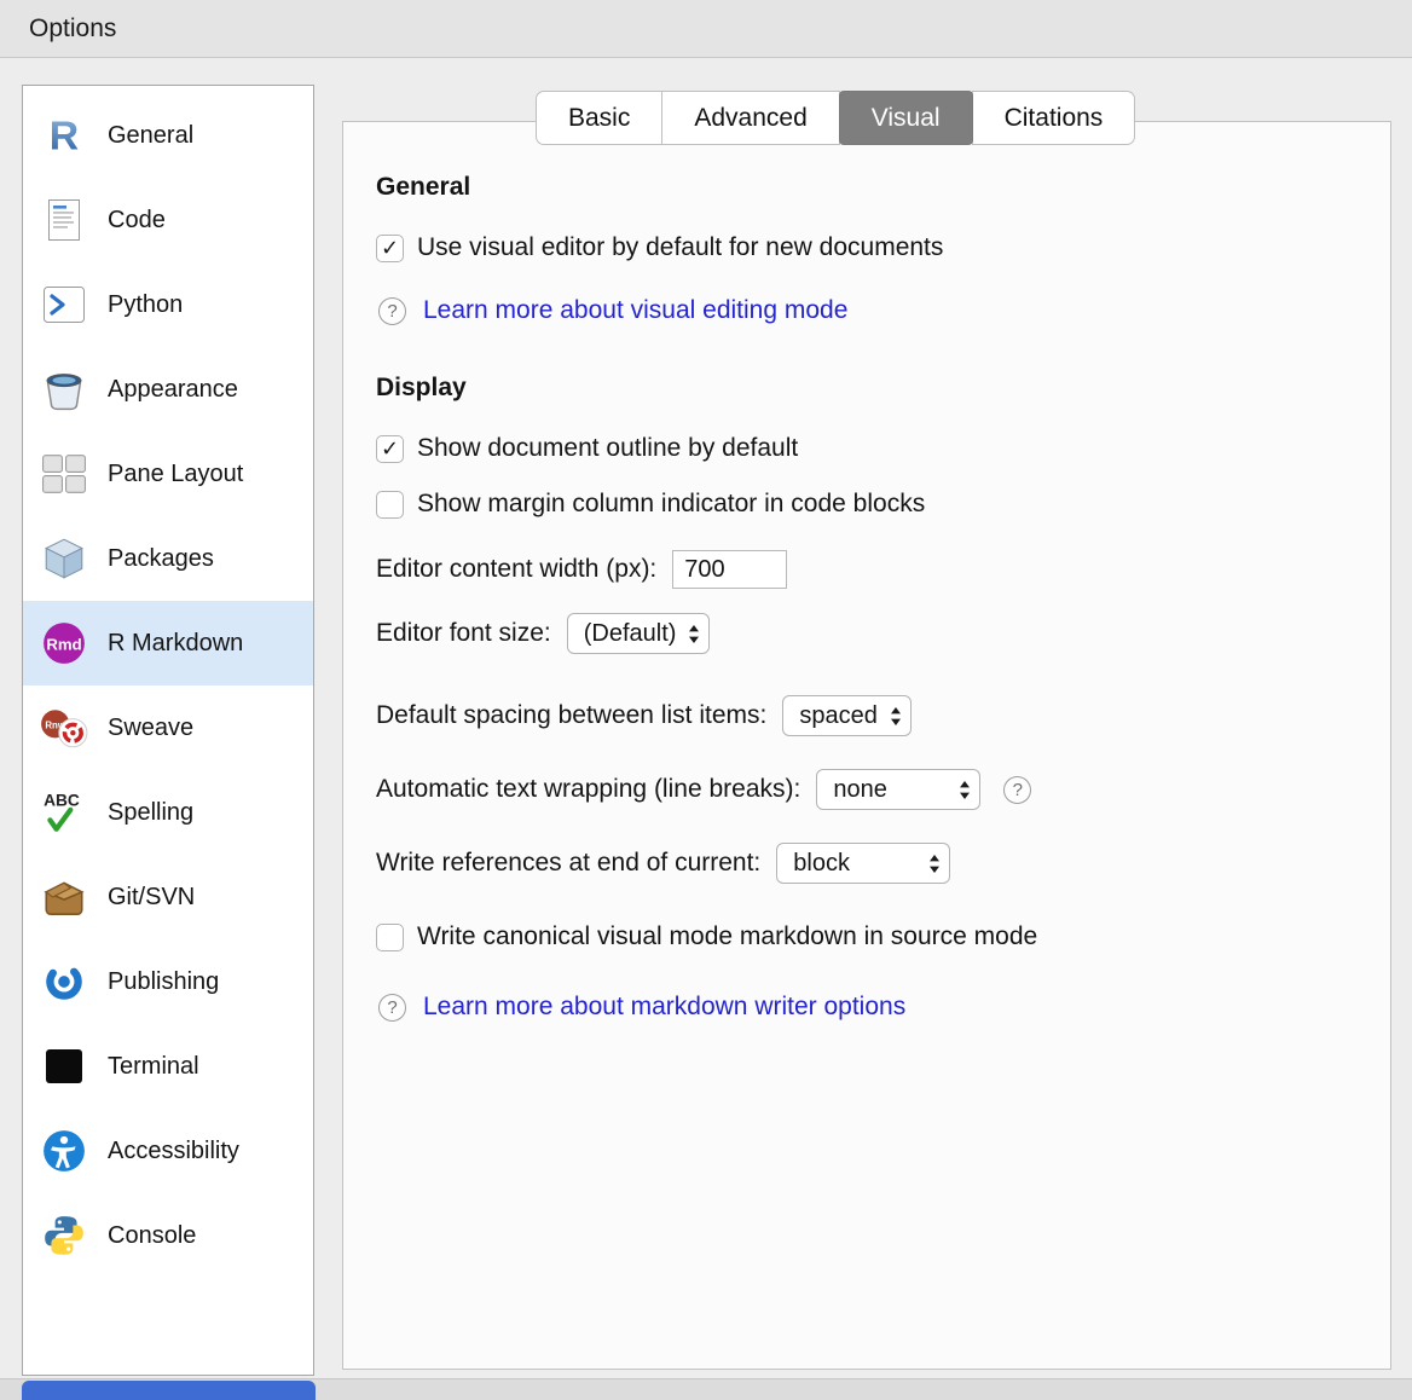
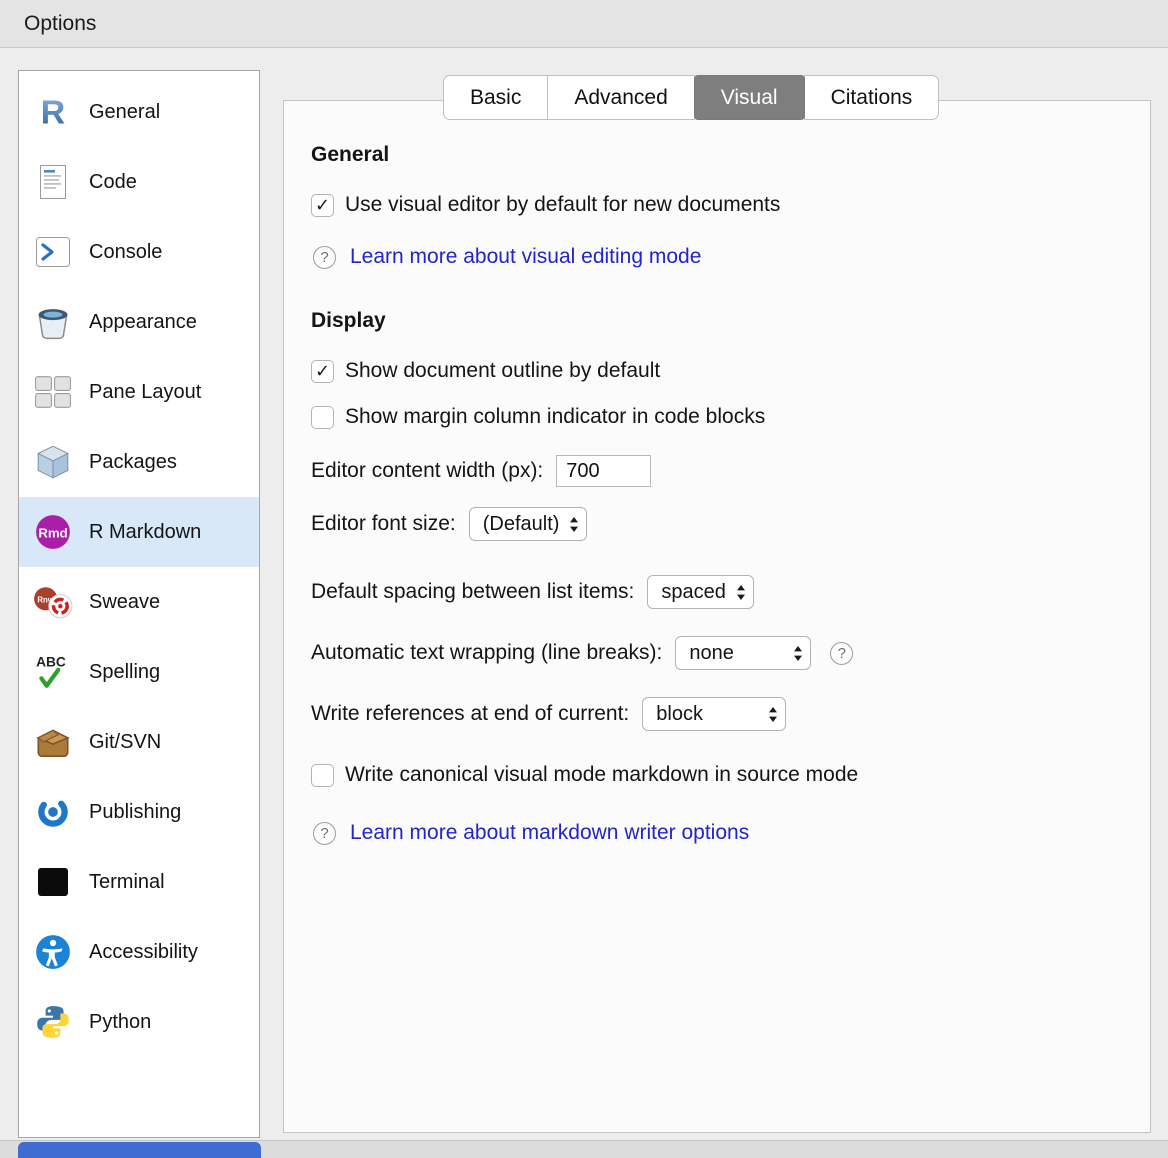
  Options
  R
  General
  Code
- Python
+ Console
  Appearance
  Pane Layout
  Packages
  Rmd
  R Markdown
  Sweave
  ABC
  Spelling
  Git/SVN
  Publishing
  Terminal
  Accessibility
- Console
+ Python
  Basic
  Advanced
  Visual
  Citations
  General
  ✓
  Use visual editor by default for new documents
  ?
  Learn more about visual editing mode
  Display
  ✓
  Show document outline by default
  Show margin column indicator in code blocks
  Editor content width (px):
  700
  Editor font size:
  (Default)
  Default spacing between list items:
  spaced
  Automatic text wrapping (line breaks):
  none
  ?
  Write references at end of current:
  block
  Write canonical visual mode markdown in source mode
  ?
  Learn more about markdown writer options
